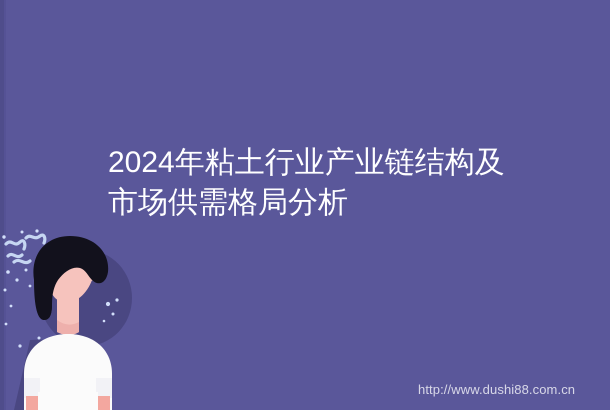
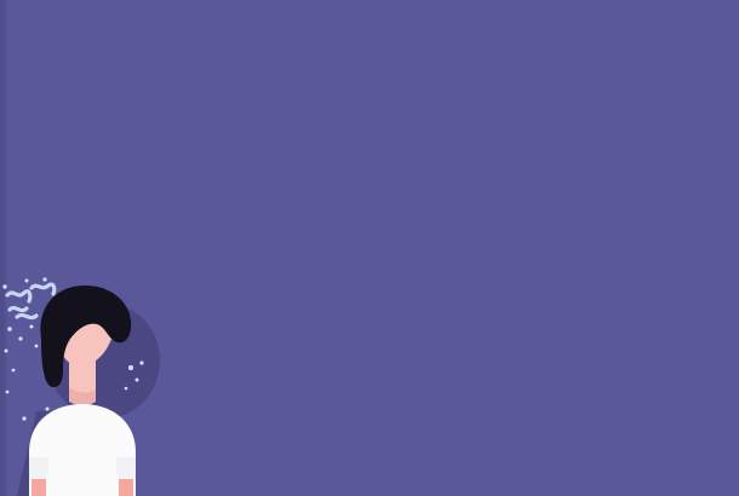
- 2024年粘土行业产业链结构及
- 市场供需格局分析
- http://www.dushi88.com.cn
